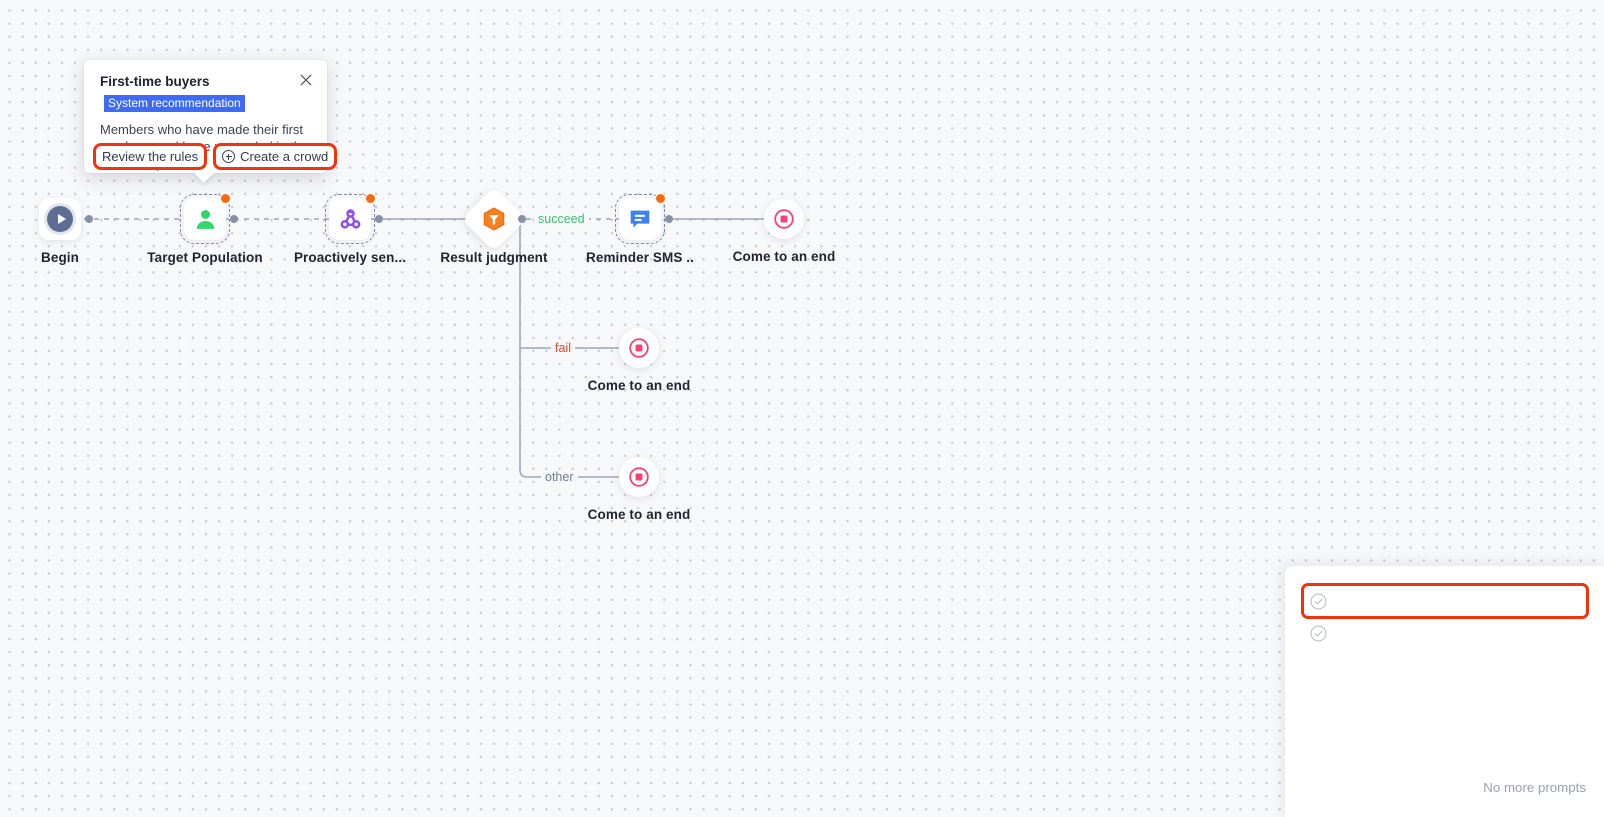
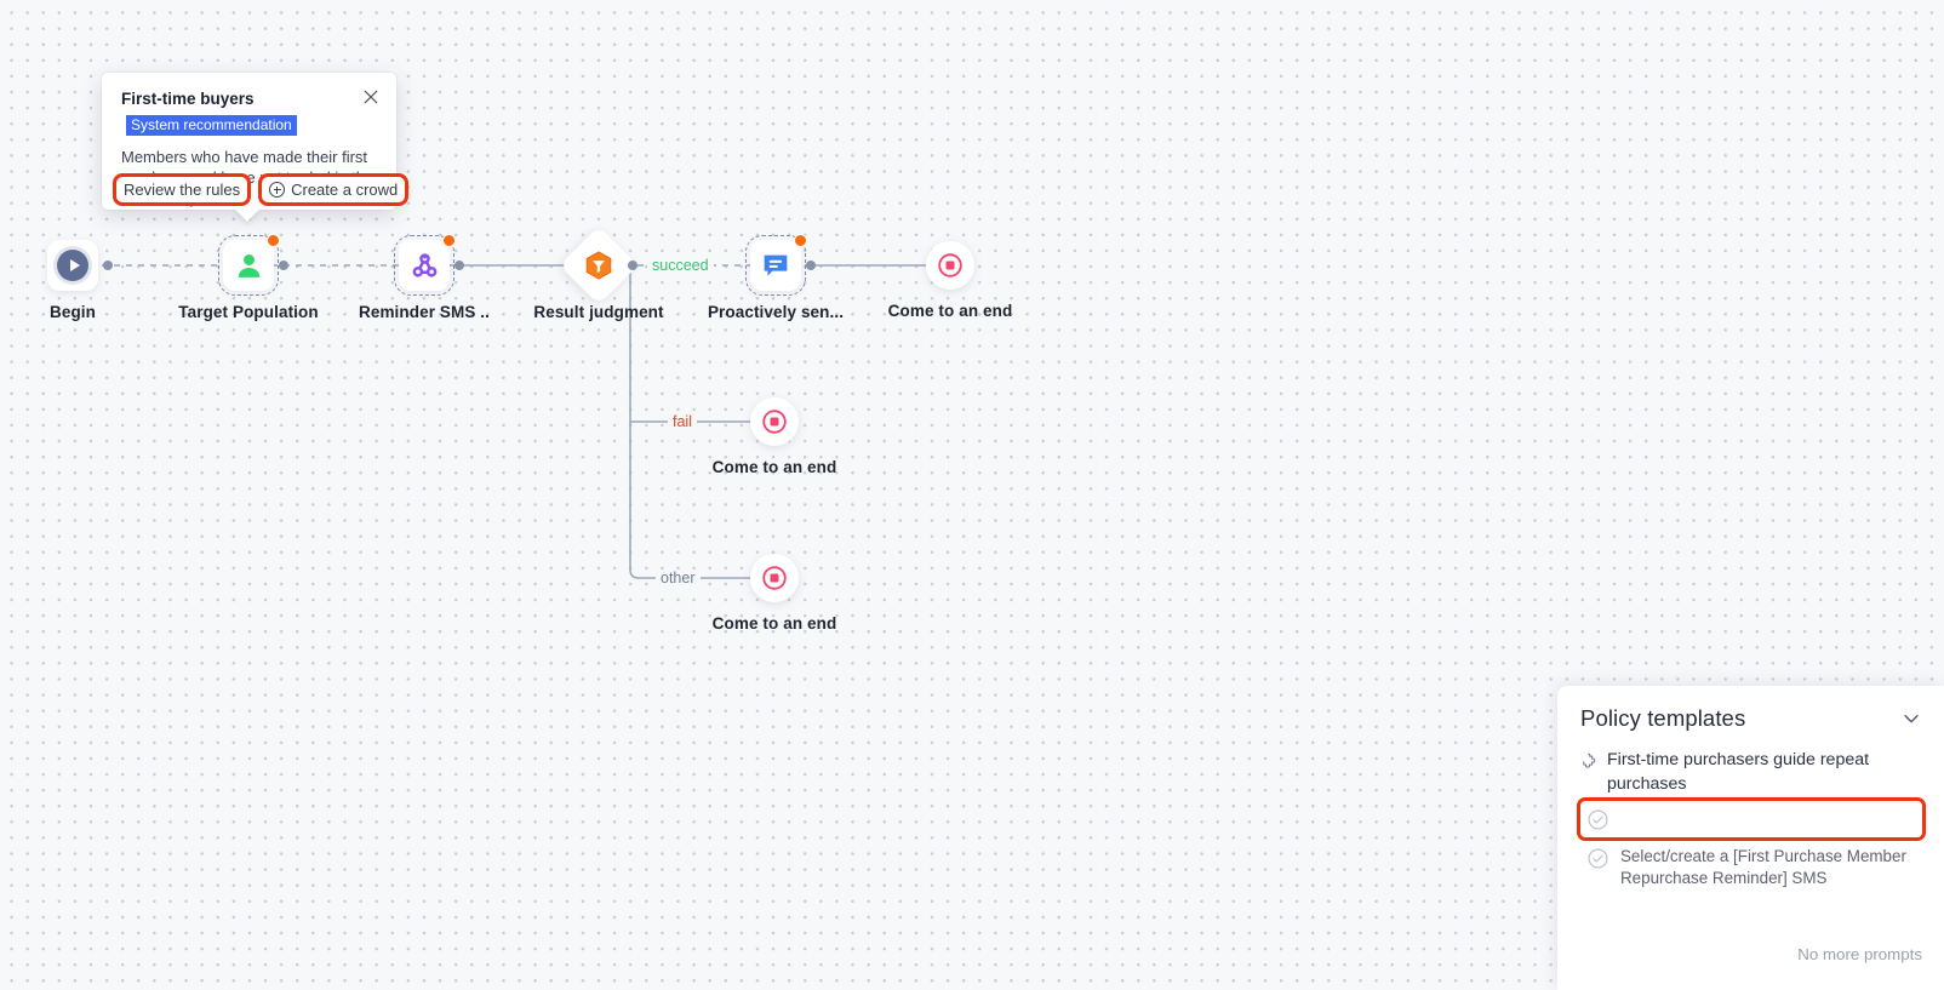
  succeed
  fail
  other
  Begin
  Target Population
- Proactively sen...
+ Reminder SMS ..
  Result judgment
- Reminder SMS ..
+ Proactively sen...
  Come to an end
  Come to an end
  Come to an end
  First-time buyers
  System recommendation
  Review the rules
  Create a crowd
+ Policy templates
+ First-time purchasers guide repeat purchases
+ Select/create a [First Purchase Member Repurchase Reminder] SMS
  No more prompts
